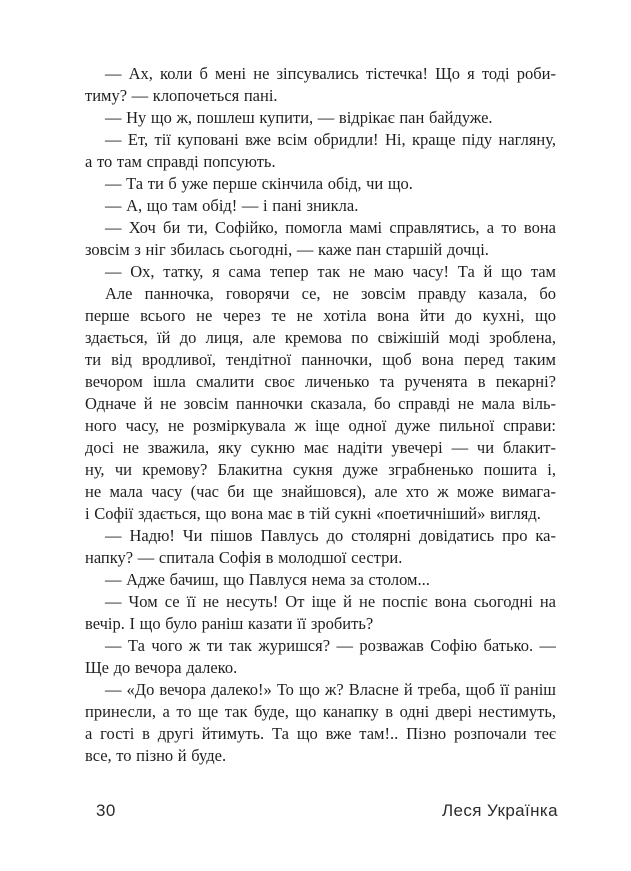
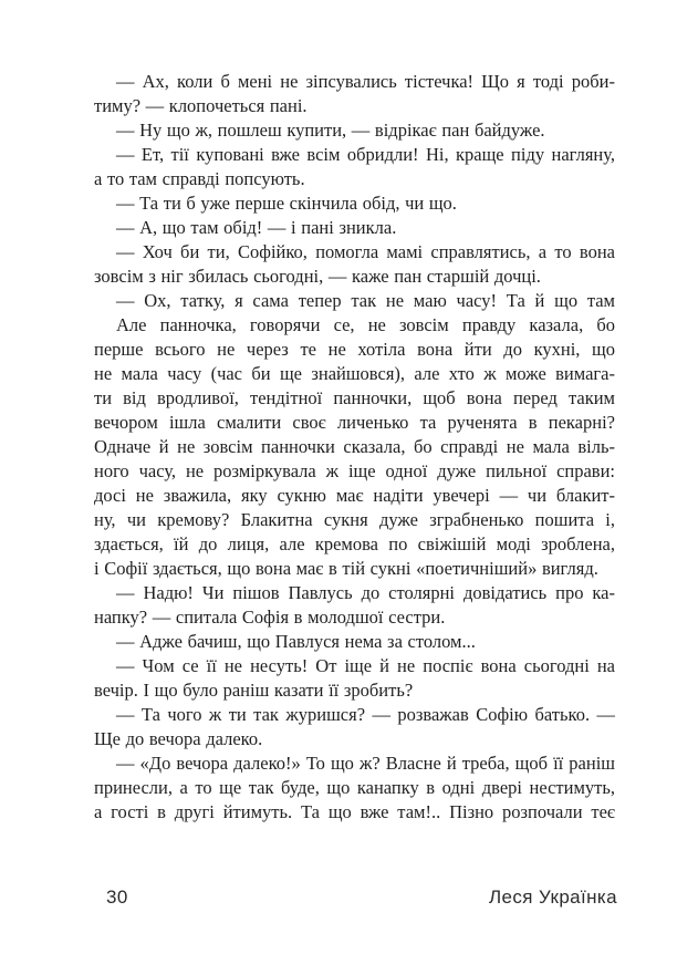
  — Ах, коли б мені не зіпсувались тістечка! Що я тоді роби-
  тиму? — клопочеться пані.
  — Ну що ж, пошлеш купити, — відрікає пан байдуже.
  — Ет, тії куповані вже всім обридли! Ні, краще піду нагляну,
  а то там справді попсують.
  — Та ти б уже перше скінчила обід, чи що.
  — А, що там обід! — і пані зникла.
  — Хоч би ти, Софійко, помогла мамі справлятись, а то вона
  зовсім з ніг збилась сьогодні, — каже пан старшій дочці.
  — Ох, татку, я сама тепер так не маю часу! Та й що там
  Але панночка, говорячи се, не зовсім правду казала, бо
  перше всього не через те не хотіла вона йти до кухні, що
- здається, їй до лиця, але кремова по свіжішій моді зроблена,
+ не мала часу (час би ще знайшовся), але хто ж може вимага-
  ти від вродливої, тендітної панночки, щоб вона перед таким
  вечором ішла смалити своє личенько та рученята в пекарні?
  Одначе й не зовсім панночки сказала, бо справді не мала віль-
  ного часу, не розміркувала ж іще одної дуже пильної справи:
  досі не зважила, яку сукню має надіти увечері — чи блакит-
  ну, чи кремову? Блакитна сукня дуже зграбненько пошита і,
- не мала часу (час би ще знайшовся), але хто ж може вимага-
+ здається, їй до лиця, але кремова по свіжішій моді зроблена,
  і Софії здається, що вона має в тій сукні «поетичніший» вигляд.
  — Надю! Чи пішов Павлусь до столярні довідатись про ка-
  напку? — спитала Софія в молодшої сестри.
  — Адже бачиш, що Павлуся нема за столом...
  — Чом се її не несуть! От іще й не поспіє вона сьогодні на
  вечір. І що було раніш казати її зробить?
  — Та чого ж ти так журишся? — розважав Софію батько. —
  Ще до вечора далеко.
  — «До вечора далеко!» То що ж? Власне й треба, щоб її раніш
  принесли, а то ще так буде, що канапку в одні двері нестимуть,
  а гості в другі йтимуть. Та що вже там!.. Пізно розпочали теє
- все, то пізно й буде.
  30
  Леся Українка
